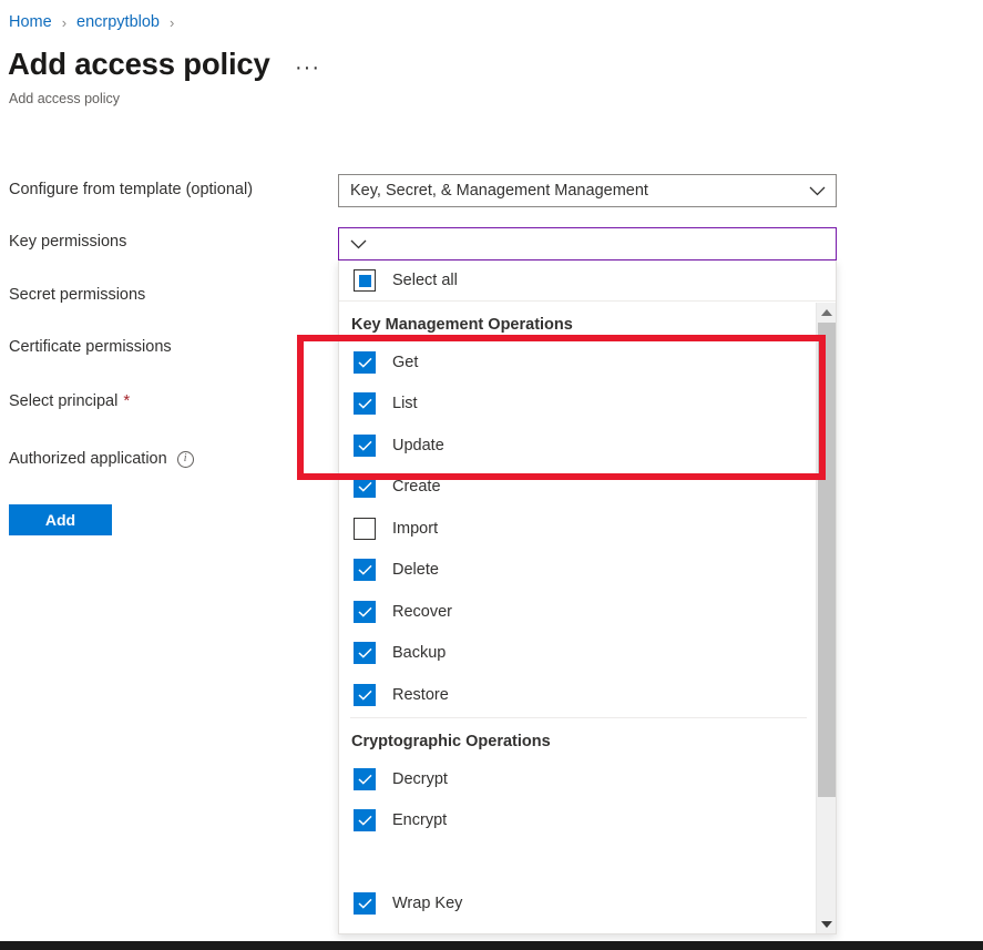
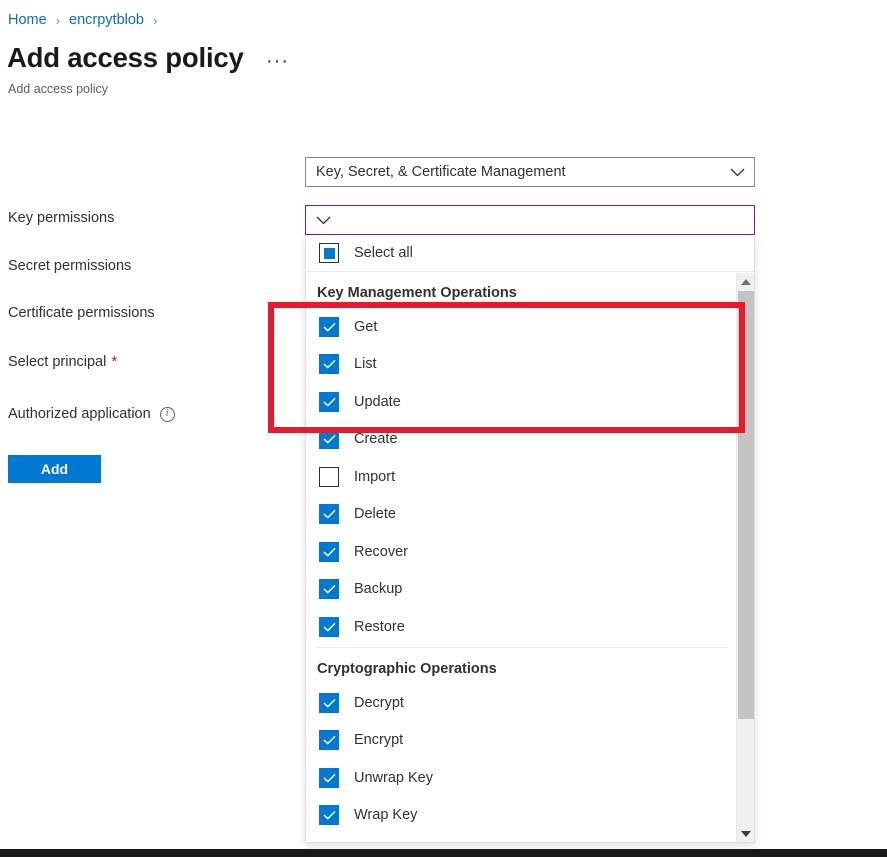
  Home
  ›
  encrpytblob
  ›
  Add access policy
  ···
  Add access policy
- Configure from template (optional)
  Key permissions
  Secret permissions
  Certificate permissions
  Select principal
  *
  Authorized application
  i
  Add
- Key, Secret, & Management Management
+ Key, Secret, & Certificate Management
  Select all
  Key Management Operations
  Get
  List
  Update
  Create
  Import
  Delete
  Recover
  Backup
  Restore
  Cryptographic Operations
  Decrypt
  Encrypt
+ Unwrap Key
  Wrap Key
